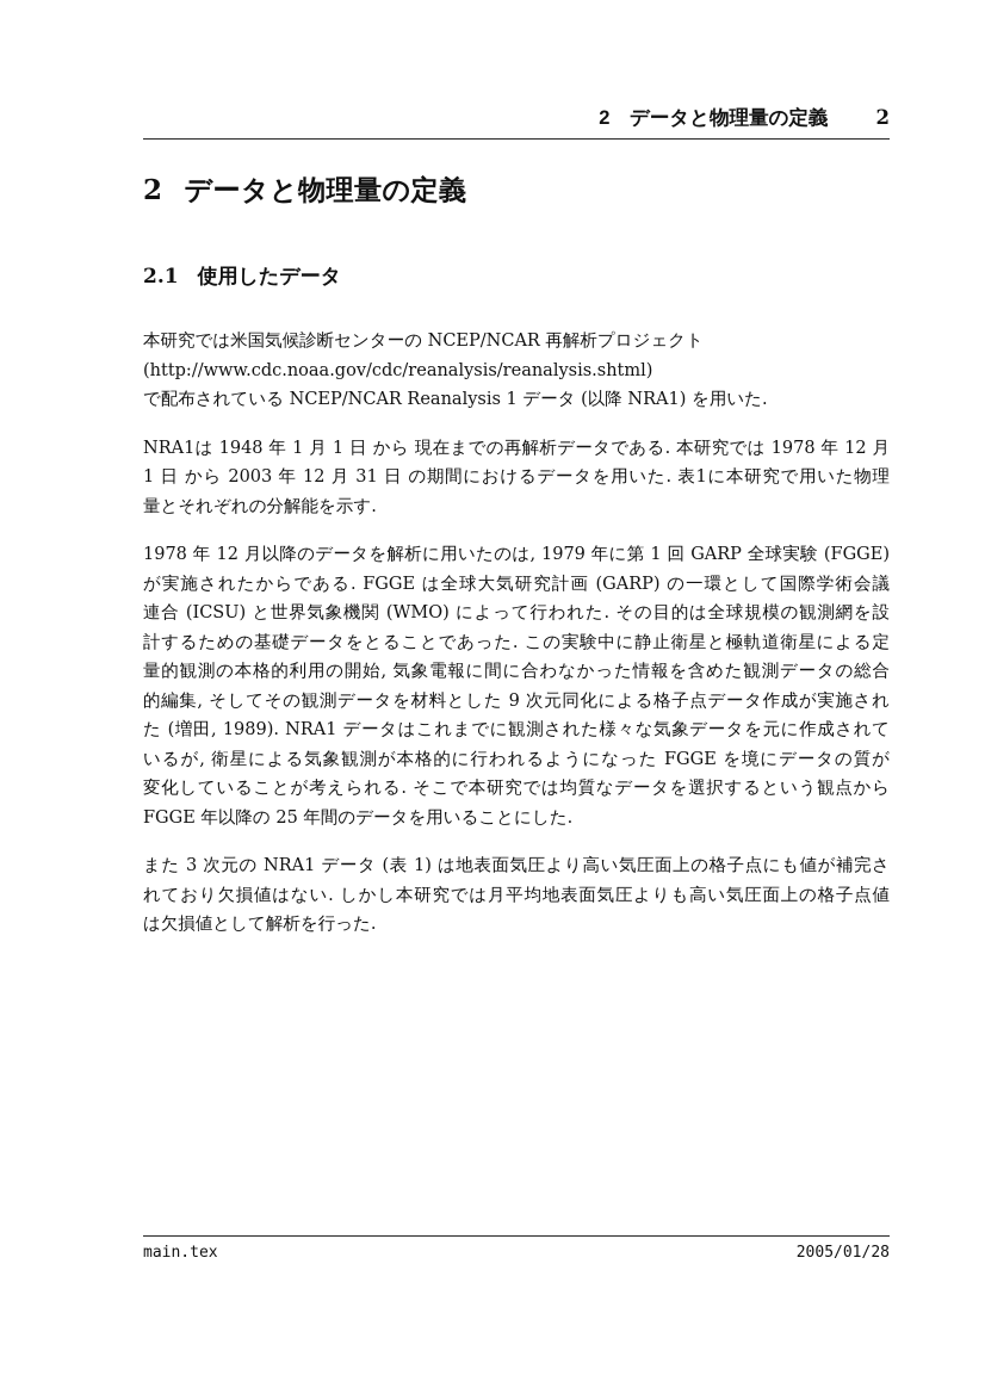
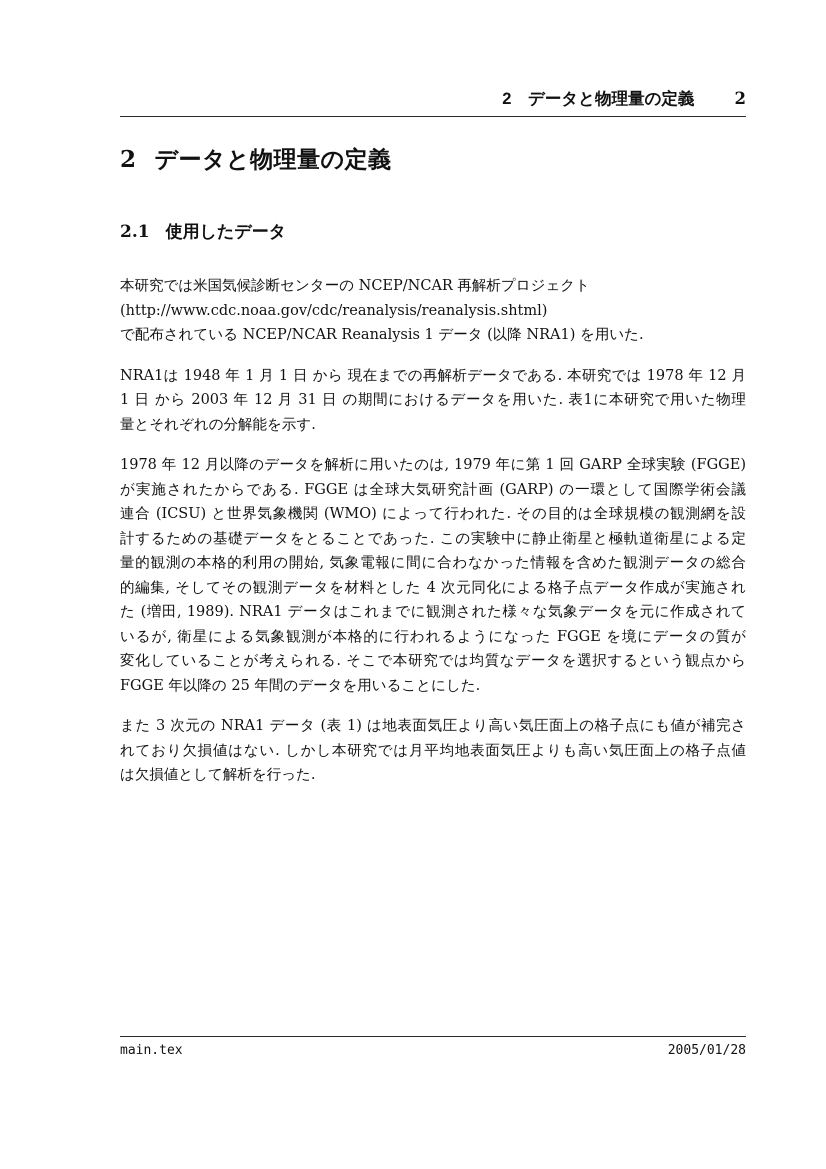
  2 データと物理量の定義
  2
  2 データと物理量の定義
  2.1 使用したデータ
  本研究では米国気候診断センターの NCEP/NCAR 再解析プロジェクト
  (http://www.cdc.noaa.gov/cdc/reanalysis/reanalysis.shtml)
  で配布されている NCEP/NCAR Reanalysis 1 データ (以降 NRA1) を用いた.
  NRA1は 1948 年 1 月 1 日 から 現在までの再解析データである. 本研究では 1978 年 12 月
  1 日 から 2003 年 12 月 31 日 の期間におけるデータを用いた. 表1に本研究で用いた物理
  量とそれぞれの分解能を示す.
  1978 年 12 月以降のデータを解析に用いたのは, 1979 年に第 1 回 GARP 全球実験 (FGGE)
  が実施されたからである. FGGE は全球大気研究計画 (GARP) の一環として国際学術会議
  連合 (ICSU) と世界気象機関 (WMO) によって行われた. その目的は全球規模の観測網を設
  計するための基礎データをとることであった. この実験中に静止衛星と極軌道衛星による定
  量的観測の本格的利用の開始, 気象電報に間に合わなかった情報を含めた観測データの総合
- 的編集, そしてその観測データを材料とした 9 次元同化による格子点データ作成が実施され
+ 的編集, そしてその観測データを材料とした 4 次元同化による格子点データ作成が実施され
  た (増田, 1989). NRA1 データはこれまでに観測された様々な気象データを元に作成されて
  いるが, 衛星による気象観測が本格的に行われるようになった FGGE を境にデータの質が
  変化していることが考えられる. そこで本研究では均質なデータを選択するという観点から
  FGGE 年以降の 25 年間のデータを用いることにした.
  また 3 次元の NRA1 データ (表 1) は地表面気圧より高い気圧面上の格子点にも値が補完さ
  れており欠損値はない. しかし本研究では月平均地表面気圧よりも高い気圧面上の格子点値
  は欠損値として解析を行った.
  main.tex
  2005/01/28
